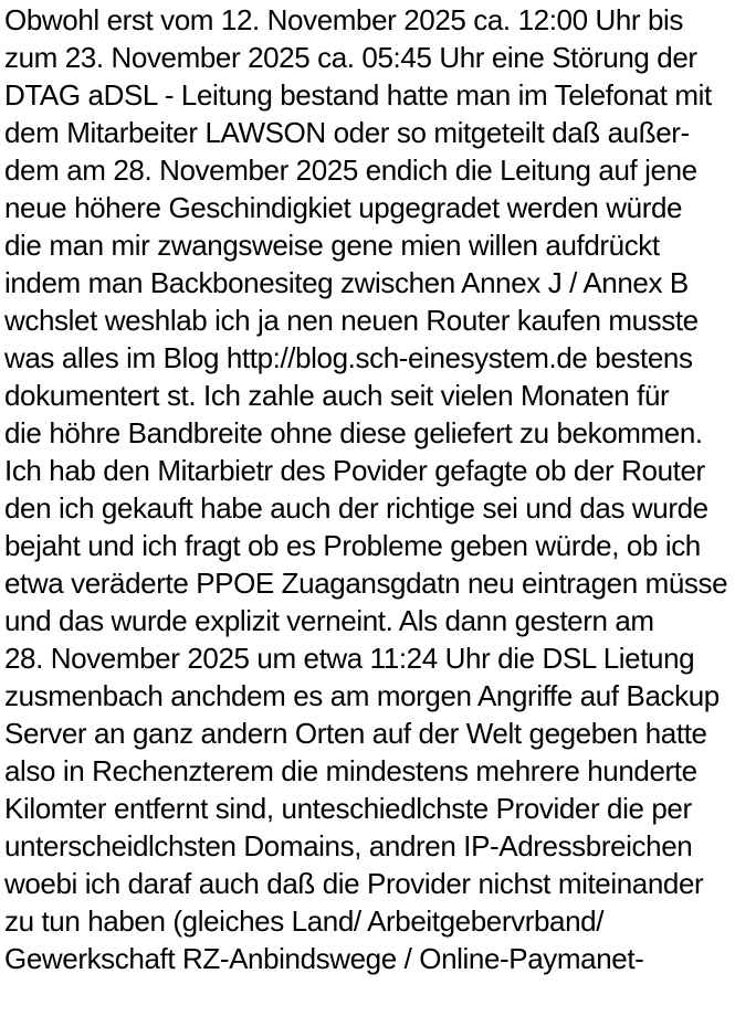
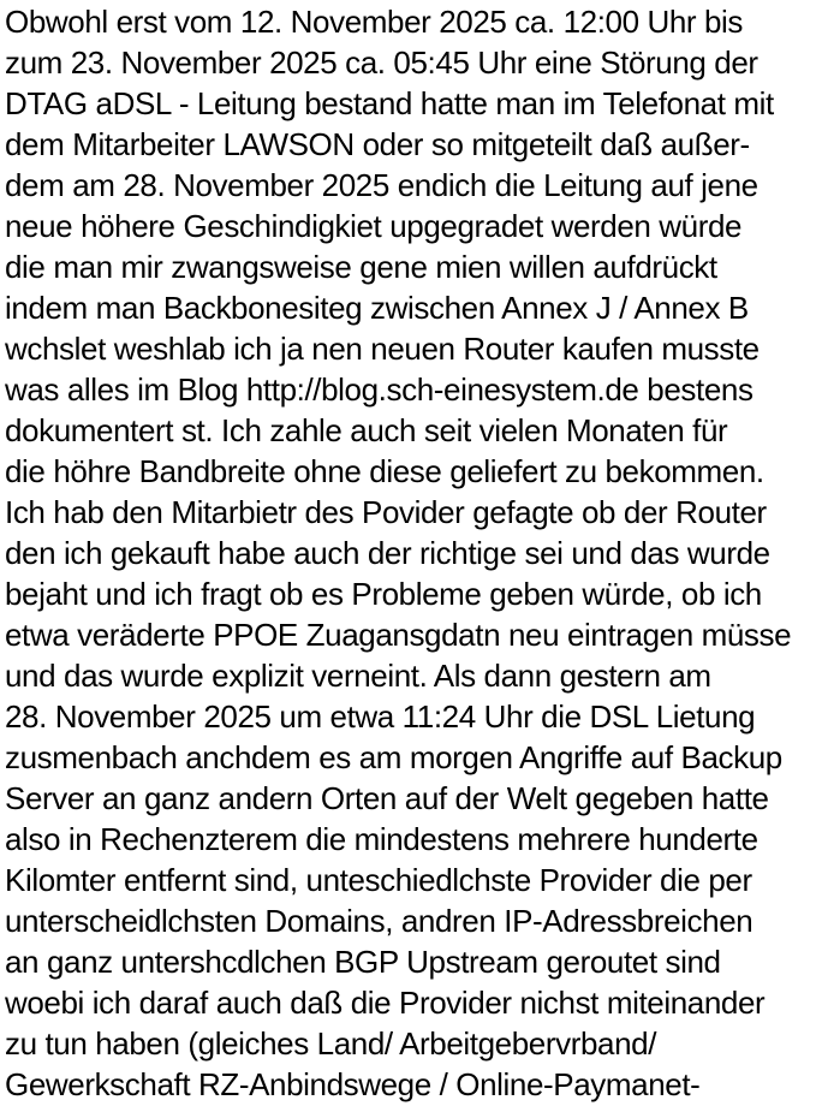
  Obwohl erst vom 12. November 2025 ca. 12:00 Uhr bis
  zum 23. November 2025 ca. 05:45 Uhr eine Störung der
  DTAG aDSL - Leitung bestand hatte man im Telefonat mit
  dem Mitarbeiter LAWSON oder so mitgeteilt daß außer-
  dem am 28. November 2025 endich die Leitung auf jene
  neue höhere Geschindigkiet upgegradet werden würde
  die man mir zwangsweise gene mien willen aufdrückt
  indem man Backbonesiteg zwischen Annex J / Annex B
  wchslet weshlab ich ja nen neuen Router kaufen musste
  was alles im Blog http://blog.sch-einesystem.de bestens
  dokumentert st. Ich zahle auch seit vielen Monaten für
  die höhre Bandbreite ohne diese geliefert zu bekommen.
  Ich hab den Mitarbietr des Povider gefagte ob der Router
  den ich gekauft habe auch der richtige sei und das wurde
  bejaht und ich fragt ob es Probleme geben würde, ob ich
  etwa veräderte PPOE Zuagansgdatn neu eintragen müsse
  und das wurde explizit verneint. Als dann gestern am
  28. November 2025 um etwa 11:24 Uhr die DSL Lietung
  zusmenbach anchdem es am morgen Angriffe auf Backup
  Server an ganz andern Orten auf der Welt gegeben hatte
  also in Rechenzterem die mindestens mehrere hunderte
  Kilomter entfernt sind, unteschiedlchste Provider die per
  unterscheidlchsten Domains, andren IP-Adressbreichen
+ an ganz untershcdlchen BGP Upstream geroutet sind
  woebi ich daraf auch daß die Provider nichst miteinander
  zu tun haben (gleiches Land/ Arbeitgebervrband/
  Gewerkschaft RZ-Anbindswege / Online-Paymanet-
